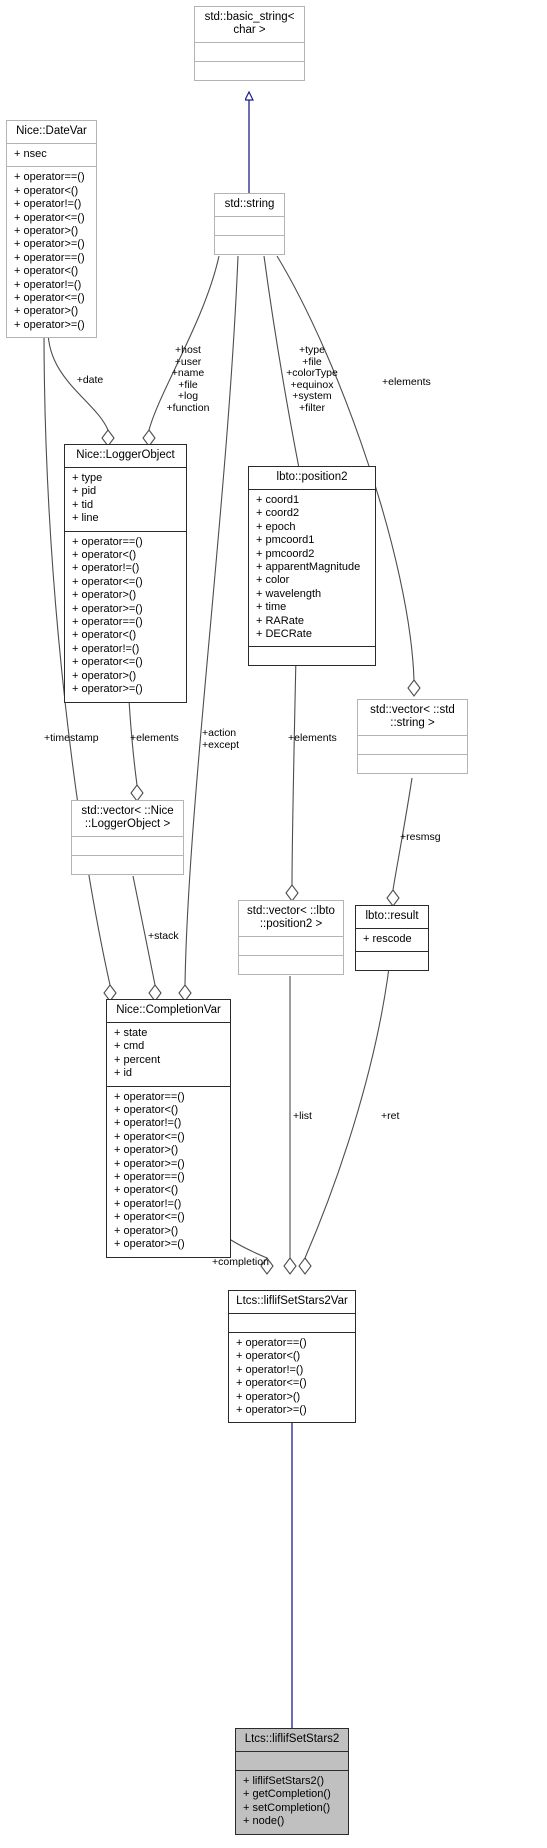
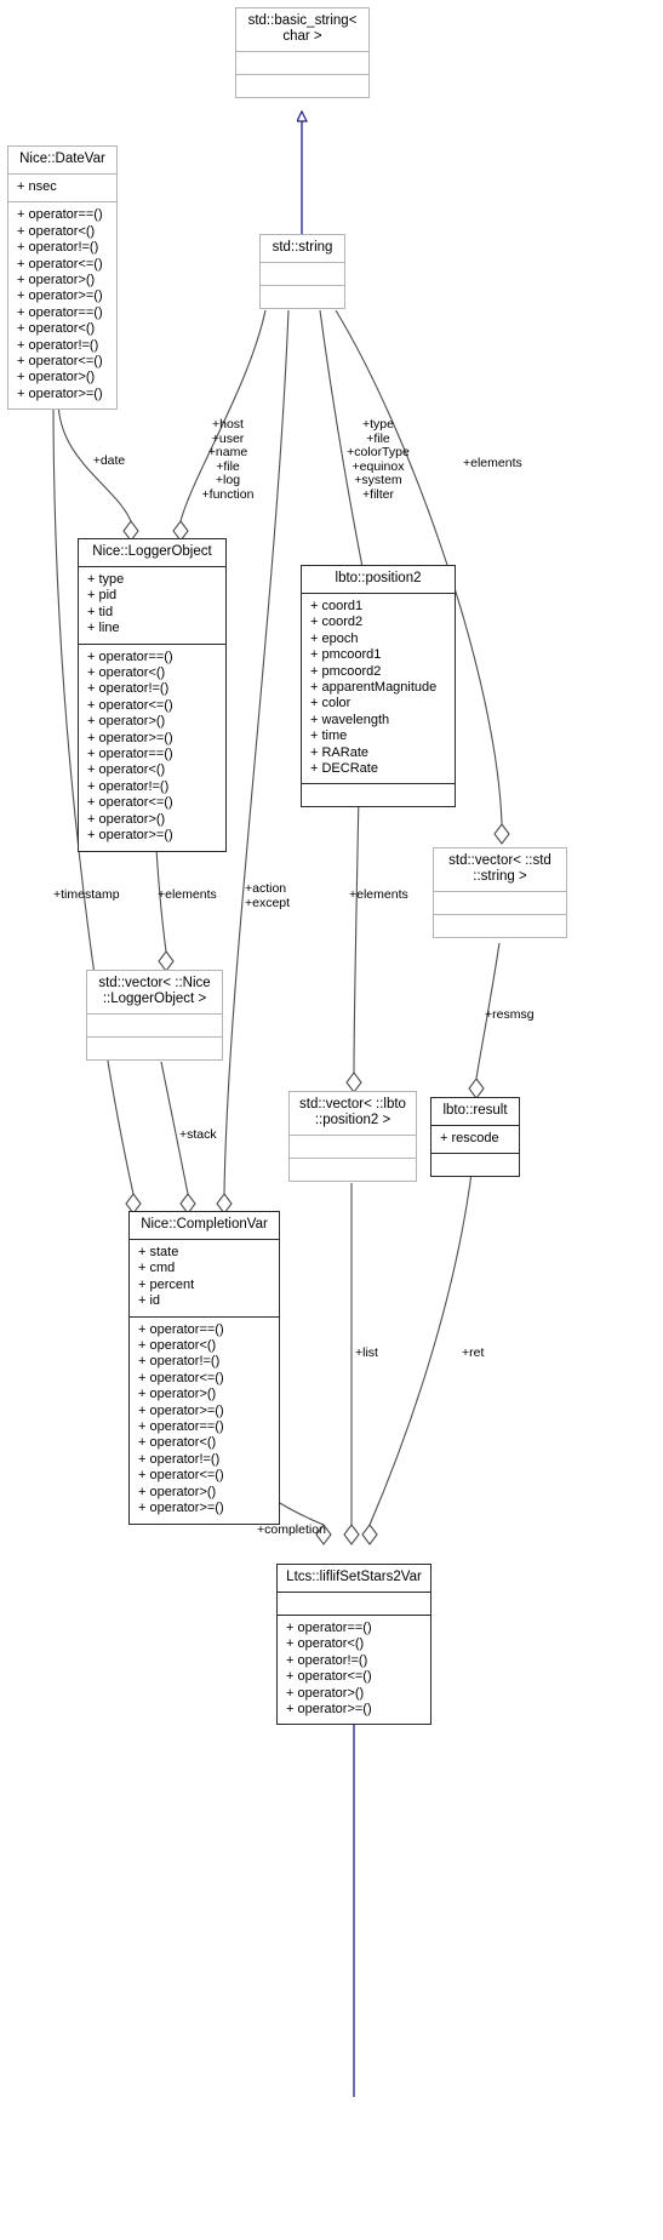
  std::basic_string<
  char >
  Nice::DateVar
  + nsec
  + operator==()
  + operator<()
  + operator!=()
  + operator<=()
  + operator>()
  + operator>=()
  + operator==()
  + operator<()
  + operator!=()
  + operator<=()
  + operator>()
  + operator>=()
  std::string
  Nice::LoggerObject
  + type
  + pid
  + tid
  + line
  + operator==()
  + operator<()
  + operator!=()
  + operator<=()
  + operator>()
  + operator>=()
  + operator==()
  + operator<()
  + operator!=()
  + operator<=()
  + operator>()
  + operator>=()
  lbto::position2
  + coord1
  + coord2
  + epoch
  + pmcoord1
  + pmcoord2
  + apparentMagnitude
  + color
  + wavelength
  + time
  + RARate
  + DECRate
  std::vector< ::std
  ::string >
  std::vector< ::Nice
  ::LoggerObject >
  std::vector< ::lbto
  ::position2 >
  lbto::result
  + rescode
  Nice::CompletionVar
  + state
  + cmd
  + percent
  + id
  + operator==()
  + operator<()
  + operator!=()
  + operator<=()
  + operator>()
  + operator>=()
  + operator==()
  + operator<()
  + operator!=()
  + operator<=()
  + operator>()
  + operator>=()
  Ltcs::liflifSetStars2Var
  + operator==()
  + operator<()
  + operator!=()
  + operator<=()
  + operator>()
  + operator>=()
- Ltcs::liflifSetStars2
- + liflifSetStars2()
- + getCompletion()
- + setCompletion()
- + node()
  +date
  +host
  +user
  +name
  +file
  +log
  +function
  +type
  +file
  +colorType
  +equinox
  +system
  +filter
  +elements
  +timestamp
  +elements
  +action
  +except
  +elements
  +resmsg
  +stack
  +list
  +ret
  +completion
